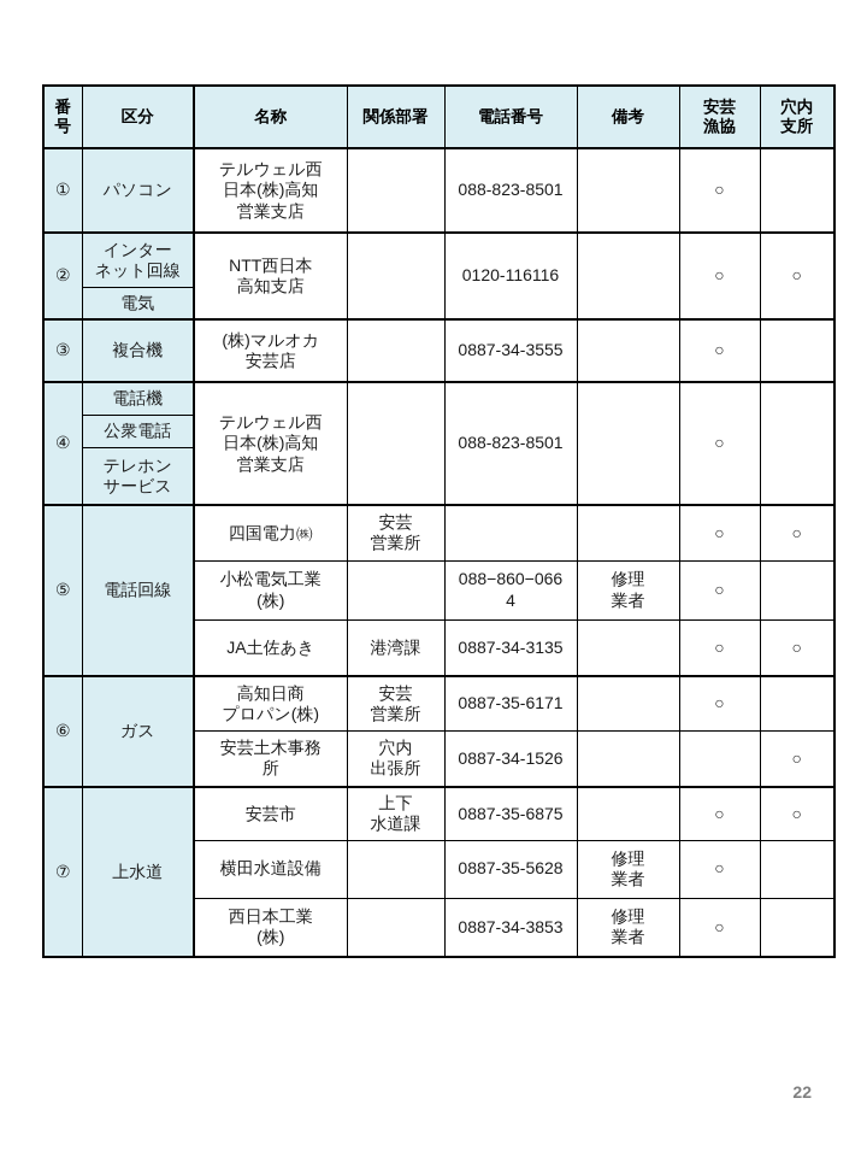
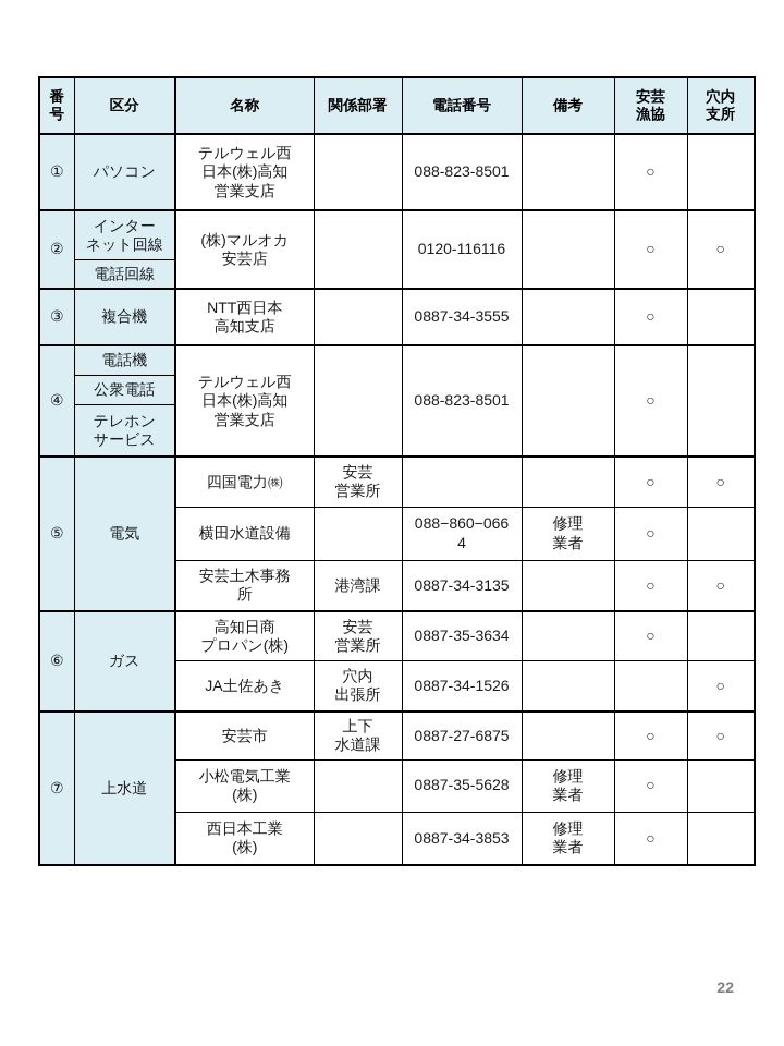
  番 号	区分	名称	関係部署	電話番号	備考	安芸 漁協	穴内 支所
  ①	パソコン	テルウェル西 日本(株)高知 営業支店		088-823-8501		○
- ②	インター ネット回線	NTT西日本 高知支店		0120-116116		○	○
+ ②	インター ネット回線	(株)マルオカ 安芸店		0120-116116		○	○
- 電気
+ 電話回線
- ③	複合機	(株)マルオカ 安芸店		0887-34-3555		○
+ ③	複合機	NTT西日本 高知支店		0887-34-3555		○
  ④	電話機	テルウェル西 日本(株)高知 営業支店		088-823-8501		○
  公衆電話
  テレホン サービス
- ⑤	電話回線	四国電力㈱	安芸 営業所			○	○
+ ⑤	電気	四国電力㈱	安芸 営業所			○	○
- 小松電気工業 (株)		088−860−066 4	修理 業者	○
+ 横田水道設備		088−860−066 4	修理 業者	○
- JA土佐あき	港湾課	0887-34-3135		○	○
+ 安芸土木事務 所	港湾課	0887-34-3135		○	○
- ⑥	ガス	高知日商 プロパン(株)	安芸 営業所	0887-35-6171		○
+ ⑥	ガス	高知日商 プロパン(株)	安芸 営業所	0887-35-3634		○
- 安芸土木事務 所	穴内 出張所	0887-34-1526			○
+ JA土佐あき	穴内 出張所	0887-34-1526			○
- ⑦	上水道	安芸市	上下 水道課	0887-35-6875		○	○
+ ⑦	上水道	安芸市	上下 水道課	0887-27-6875		○	○
- 横田水道設備		0887-35-5628	修理 業者	○
+ 小松電気工業 (株)		0887-35-5628	修理 業者	○
  西日本工業 (株)		0887-34-3853	修理 業者	○
  22
